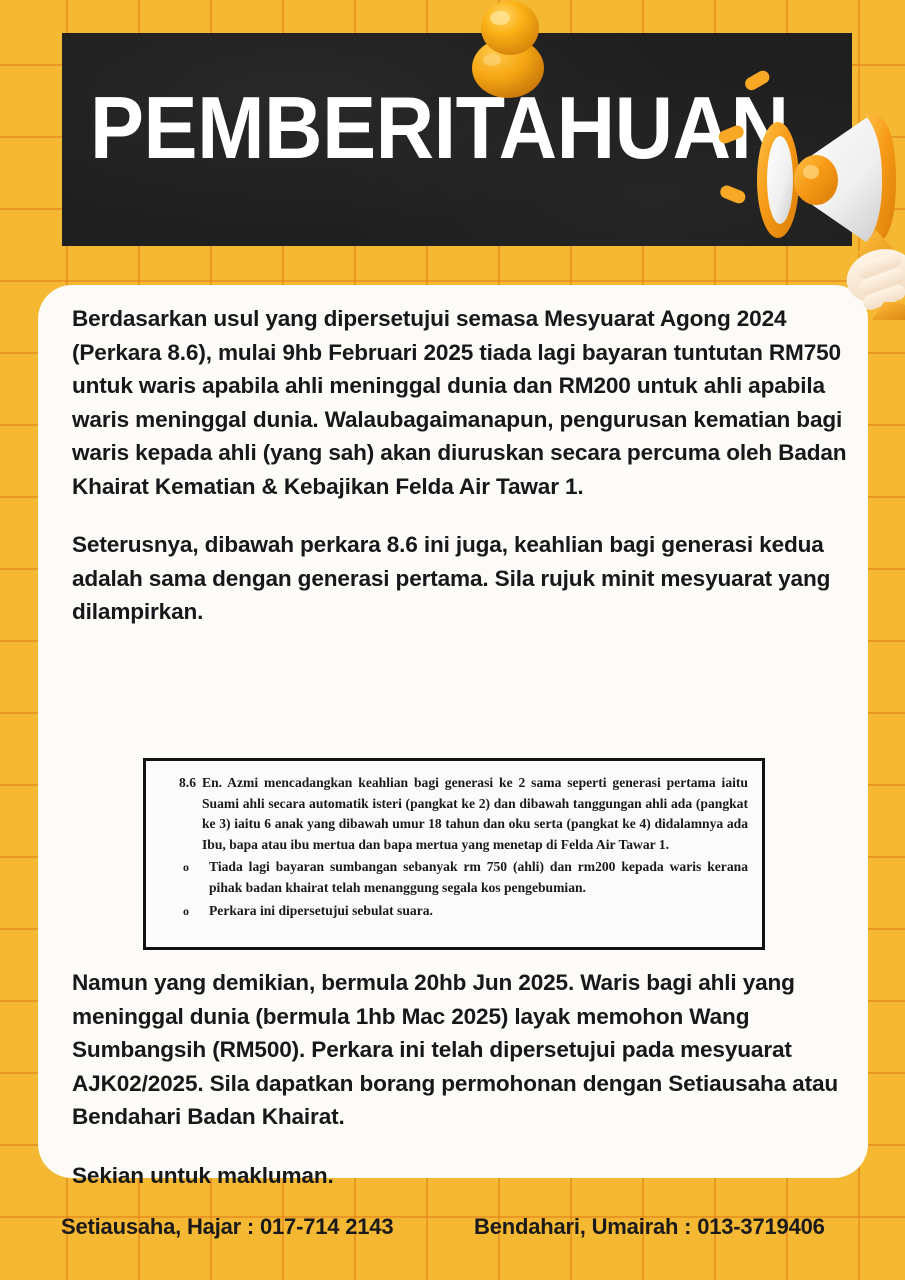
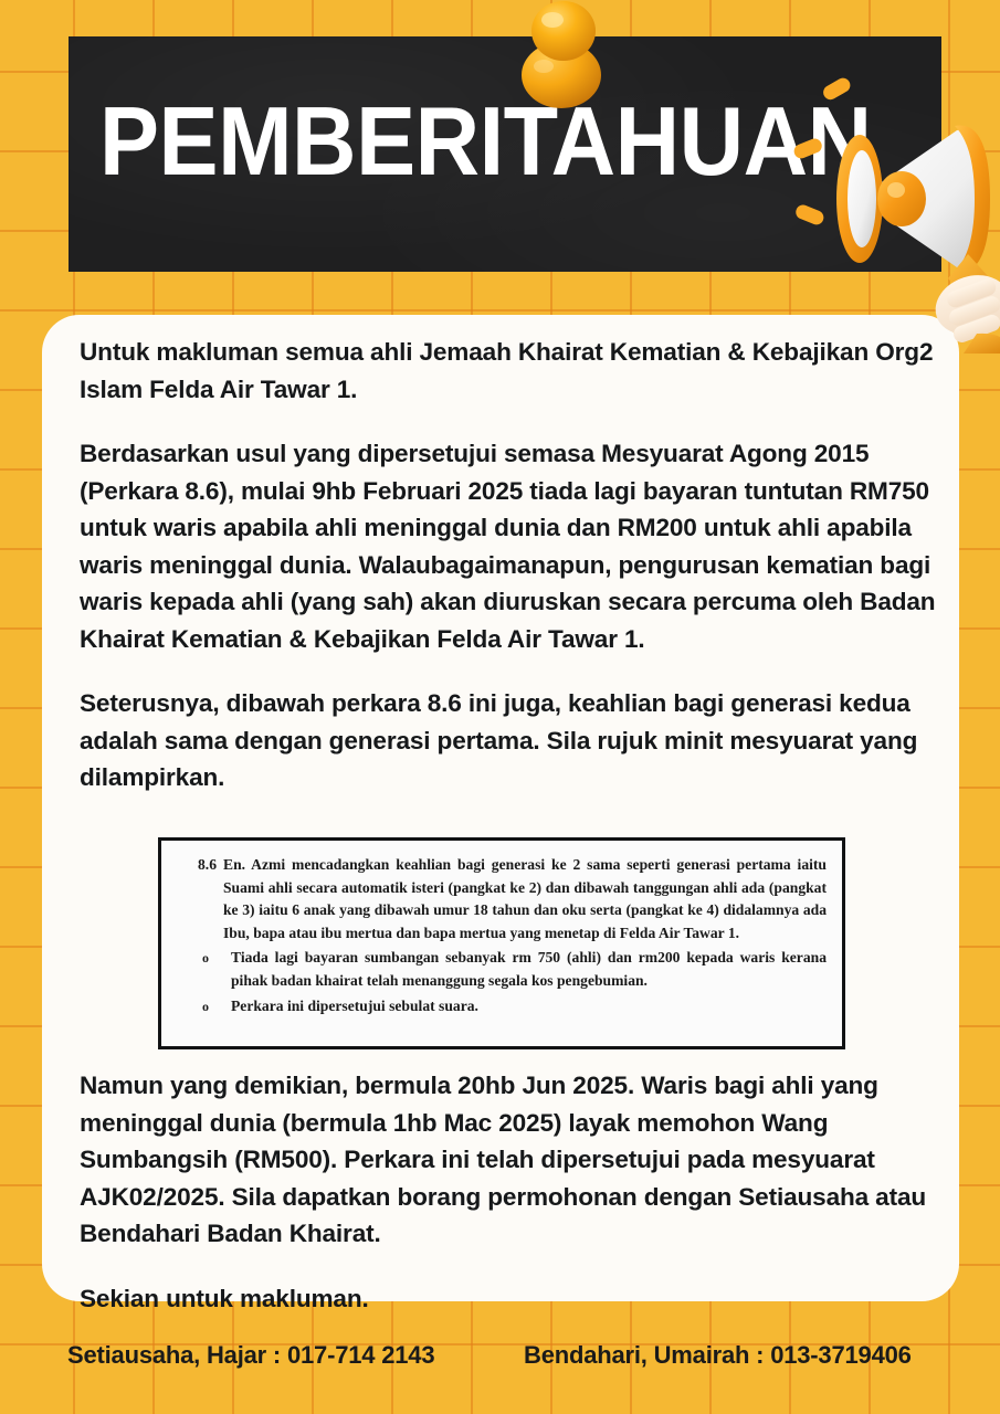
  PEMBERITAHUA
+ Untuk makluman semua ahli Jemaah Khairat Kematian & Kebajikan Org2 Islam Felda Air Tawar 1.
- Berdasarkan usul yang dipersetujui semasa Mesyuarat Agong 2024 (Perkara 8.6), mulai 9hb Februari 2025 tiada lagi bayaran tuntutan RM750 untuk waris apabila ahli meninggal dunia dan RM200 untuk ahli apabila waris meninggal dunia. Walaubagaimanapun, pengurusan kematian bagi waris kepada ahli (yang sah) akan diuruskan secara percuma oleh Badan Khairat Kematian & Kebajikan Felda Air Tawar 1.
+ Berdasarkan usul yang dipersetujui semasa Mesyuarat Agong 2015 (Perkara 8.6), mulai 9hb Februari 2025 tiada lagi bayaran tuntutan RM750 untuk waris apabila ahli meninggal dunia dan RM200 untuk ahli apabila waris meninggal dunia. Walaubagaimanapun, pengurusan kematian bagi waris kepada ahli (yang sah) akan diuruskan secara percuma oleh Badan Khairat Kematian & Kebajikan Felda Air Tawar 1.
  Seterusnya, dibawah perkara 8.6 ini juga, keahlian bagi generasi kedua adalah sama dengan generasi pertama. Sila rujuk minit mesyuarat yang dilampirkan.
  8.6
  En. Azmi mencadangkan keahlian bagi generasi ke 2 sama seperti generasi pertama iaitu Suami ahli secara automatik isteri (pangkat ke 2) dan dibawah tanggungan ahli ada (pangkat ke 3) iaitu 6 anak yang dibawah umur 18 tahun dan oku serta (pangkat ke 4) didalamnya ada Ibu, bapa atau ibu mertua dan bapa mertua yang menetap di Felda Air Tawar 1.
  o
  Tiada lagi bayaran sumbangan sebanyak rm 750 (ahli) dan rm200 kepada waris kerana pihak badan khairat telah menanggung segala kos pengebumian.
  o
  Perkara ini dipersetujui sebulat suara.
  Namun yang demikian, bermula 20hb Jun 2025. Waris bagi ahli yang meninggal dunia (bermula 1hb Mac 2025) layak memohon Wang Sumbangsih (RM500). Perkara ini telah dipersetujui pada mesyuarat AJK02/2025. Sila dapatkan borang permohonan dengan Setiausaha atau Bendahari Badan Khairat.
  Sekian untuk makluman.
  Setiausaha, Hajar : 017-714 2143
  Bendahari, Umairah : 013-3719406
